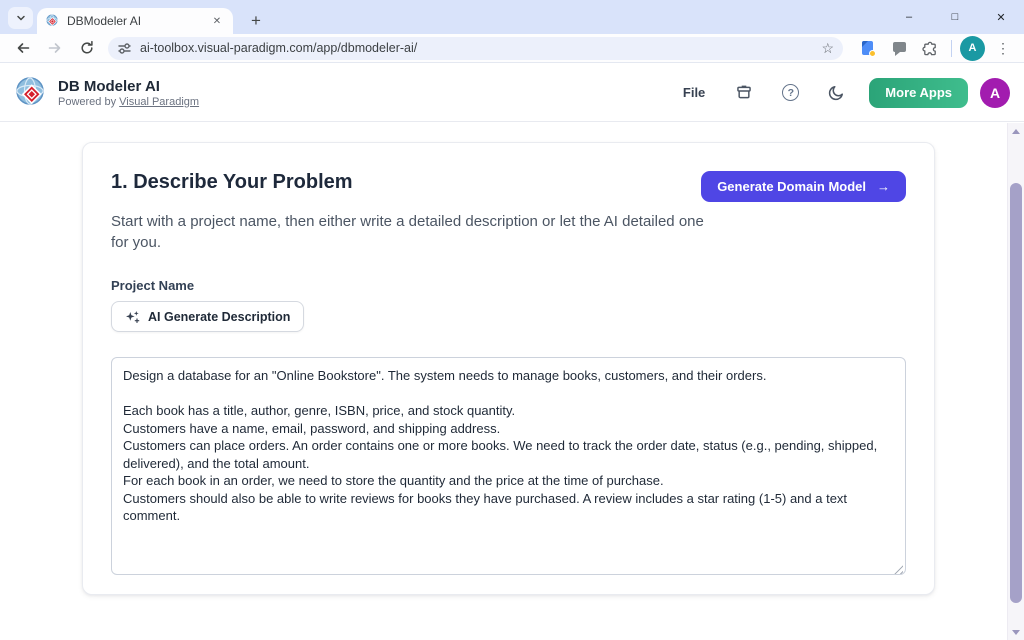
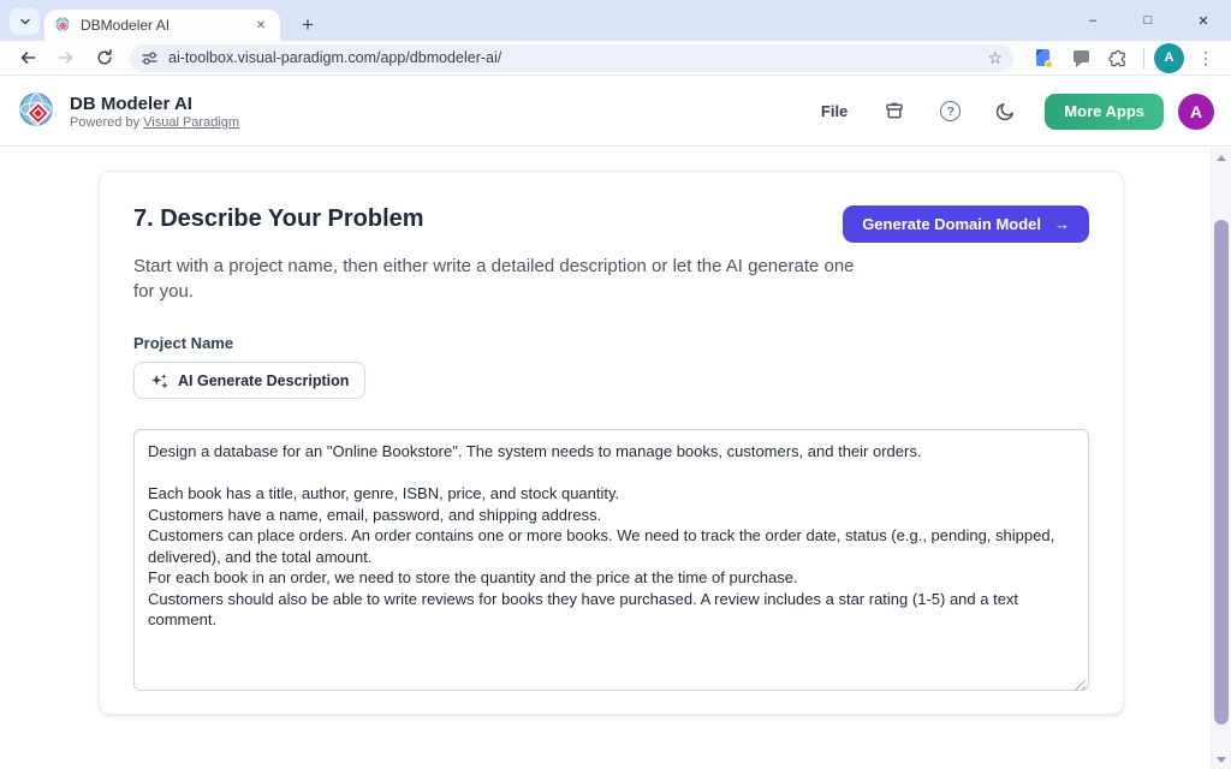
  DBModeler AI
  ✕
  +
  –
  □
  ✕
  ai-toolbox.visual-paradigm.com/app/dbmodeler-ai/
  ☆
  A
  ⋮
  DB Modeler AI
  Powered by Visual Paradigm
  File
  ?
  More Apps
  A
- 1. Describe Your Problem
+ 7. Describe Your Problem
  Generate Domain Model
  →
- Start with a project name, then either write a detailed description or let the AI detailed one for you.
+ Start with a project name, then either write a detailed description or let the AI generate one for you.
  Project Name
  AI Generate Description
  Design a database for an "Online Bookstore". The system needs to manage books, customers, and their orders.
  Each book has a title, author, genre, ISBN, price, and stock quantity.
  Customers have a name, email, password, and shipping address.
